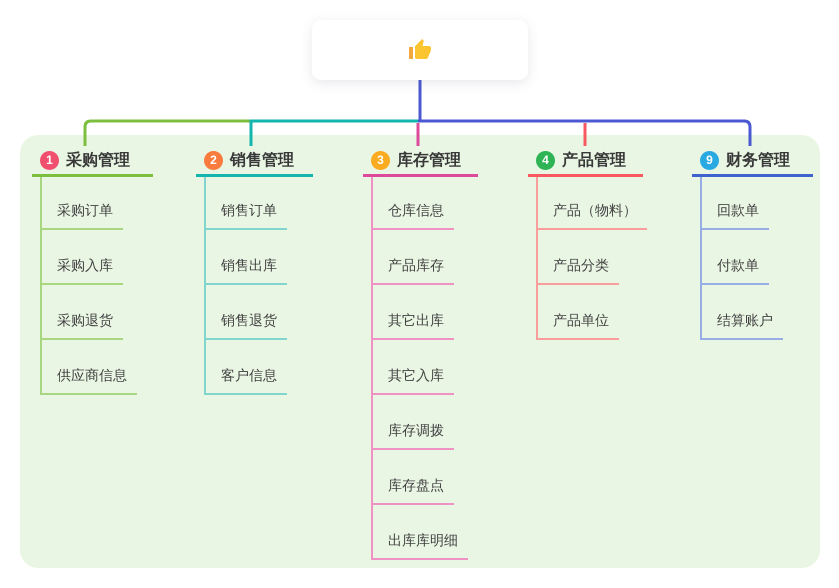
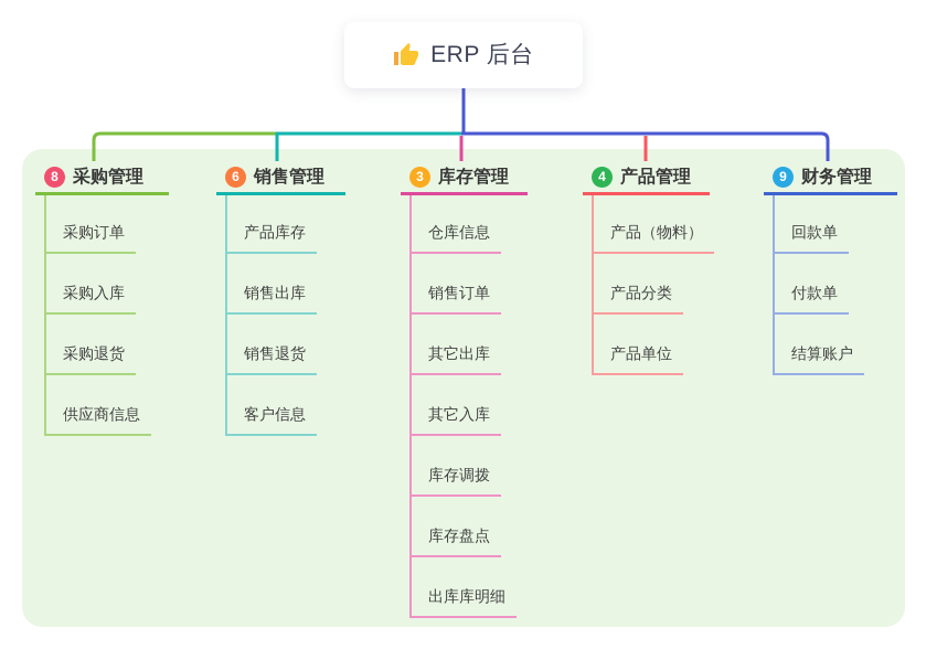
+ ERP 后台
- 1
+ 8
  采购管理
  采购订单
  采购入库
  采购退货
  供应商信息
- 2
+ 6
  销售管理
- 销售订单
+ 产品库存
  销售出库
  销售退货
  客户信息
  3
  库存管理
  仓库信息
- 产品库存
+ 销售订单
  其它出库
  其它入库
  库存调拨
  库存盘点
  出库库明细
  4
  产品管理
  产品（物料）
  产品分类
  产品单位
  9
  财务管理
  回款单
  付款单
  结算账户
